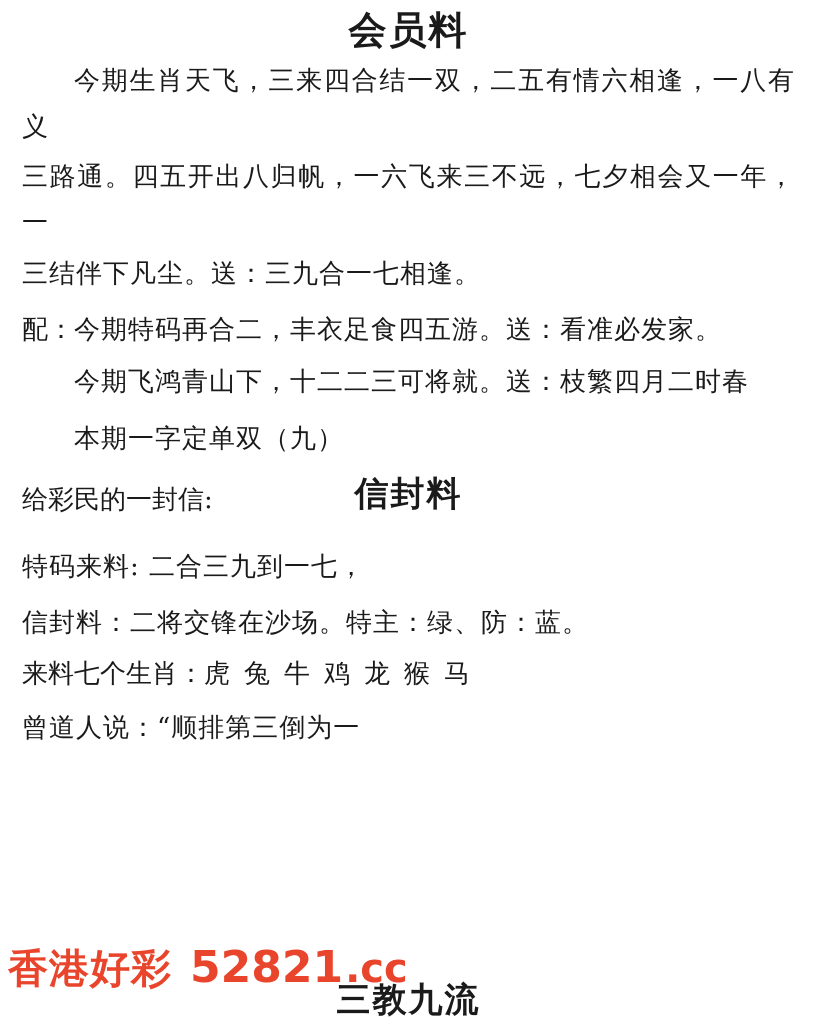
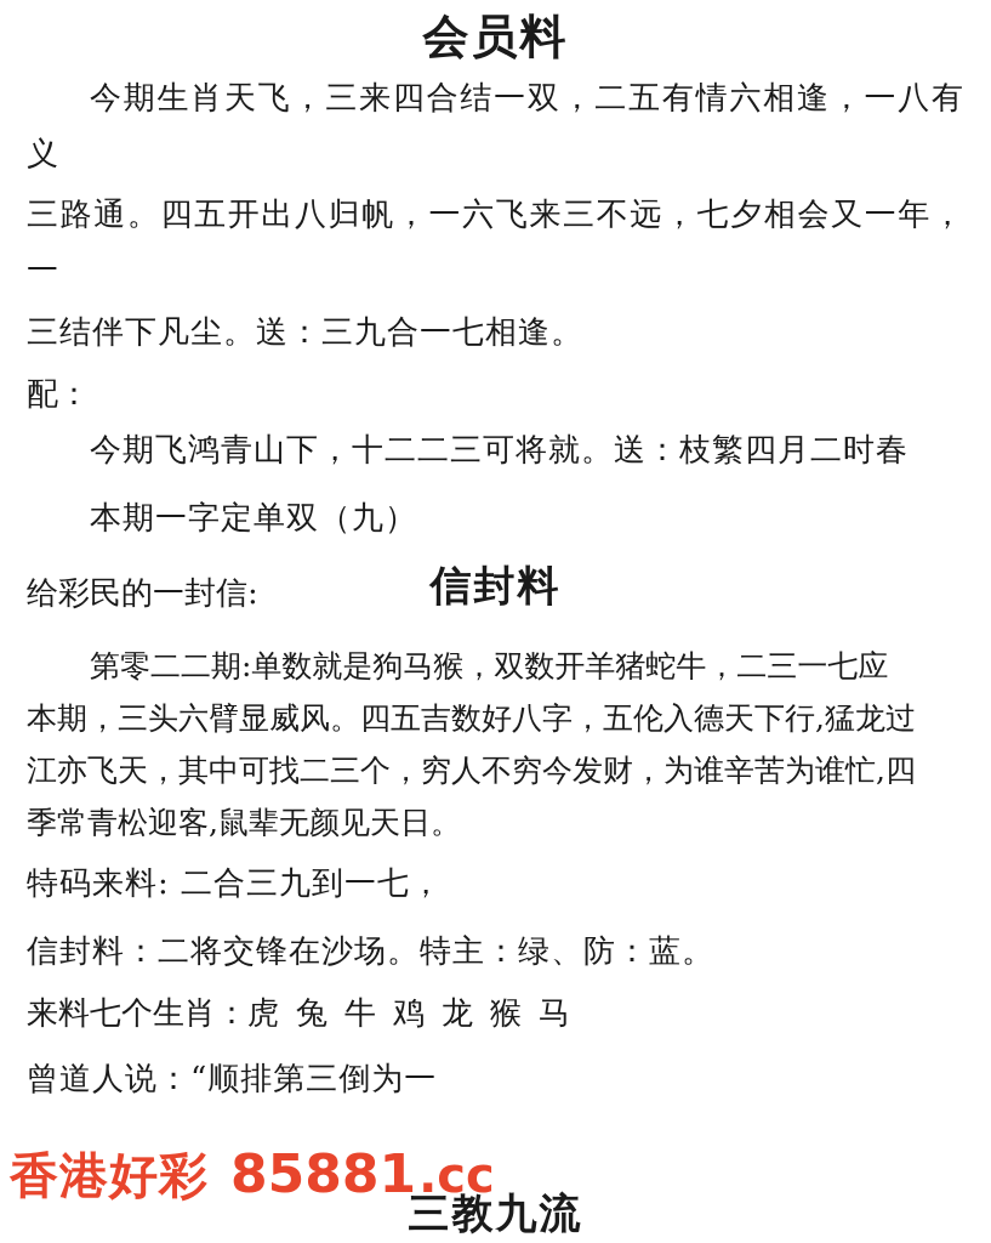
  会员料
  今期生肖天飞，三来四合结一双，二五有情六相逢，一八有义
  三路通。四五开出八归帆，一六飞来三不远，七夕相会又一年，一
  三结伴下凡尘。送：三九合一七相逢。
  配：
- 今期特码再合二，丰衣足食四五游。送：看准必发家。
  今期飞鸿青山下，十二二三可将就。送：枝繁四月二时春
  本期一字定单双（九）
  给彩民的一封信:
  信封料
+ 第零二二期:单数就是狗马猴，双数开羊猪蛇牛，二三一七应
+ 本期，三头六臂显威风。四五吉数好八字，五伦入德天下行,猛龙过
+ 江亦飞天，其中可找二三个，穷人不穷今发财，为谁辛苦为谁忙,四
+ 季常青松迎客,鼠辈无颜见天日。
  特码来料: 二合三九到一七，
  信封料：二将交锋在沙场。特主：绿、防：蓝。
  来料七个生肖：
  虎 兔 牛 鸡 龙 猴 马
  曾道人说：“顺排第三倒为一
  三教九流
  香港好彩
- 52821
+ 85881
  .cc
